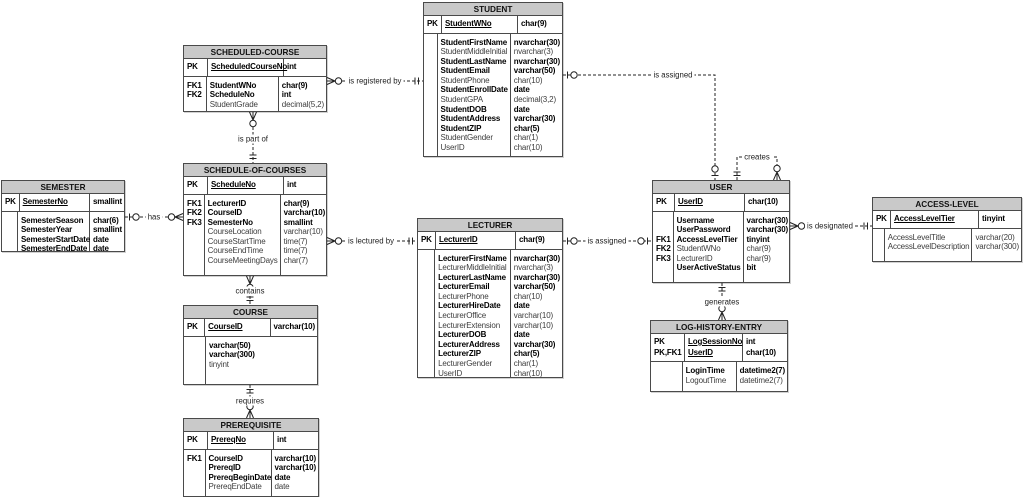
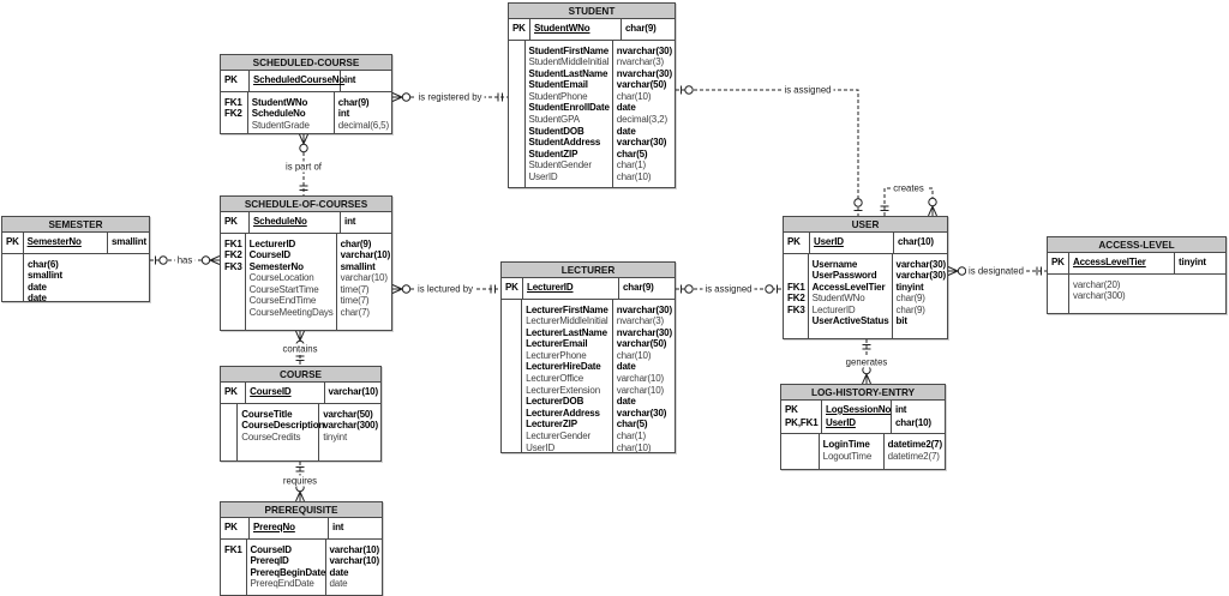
  SCHEDULED-COURSE
  PK
  ScheduledCourseNo
  int
  FK1
  FK2
  StudentWNo
  ScheduleNo
  StudentGrade
  char(9)
  int
- decimal(5,2)
+ decimal(6,5)
  STUDENT
  PK
  StudentWNo
  char(9)
  StudentFirstName
  StudentMiddleInitial
  StudentLastName
  StudentEmail
  StudentPhone
  StudentEnrollDate
  StudentGPA
  StudentDOB
  StudentAddress
  StudentZIP
  StudentGender
  UserID
  nvarchar(30)
  nvarchar(3)
  nvarchar(30)
  varchar(50)
  char(10)
  date
  decimal(3,2)
  date
  varchar(30)
  char(5)
  char(1)
  char(10)
  SCHEDULE-OF-COURSES
  PK
  ScheduleNo
  int
  FK1
  FK2
  FK3
  LecturerID
  CourseID
  SemesterNo
  CourseLocation
  CourseStartTime
  CourseEndTime
  CourseMeetingDays
  char(9)
  varchar(10)
  smallint
  varchar(10)
  time(7)
  time(7)
  char(7)
  SEMESTER
  PK
  SemesterNo
  smallint
- SemesterSeason
- SemesterYear
- SemesterStartDate
- SemesterEndDate
  char(6)
  smallint
  date
  date
  COURSE
  PK
  CourseID
  varchar(10)
+ CourseTitle
+ CourseDescription
+ CourseCredits
  varchar(50)
  varchar(300)
  tinyint
  PREREQUISITE
  PK
  PrereqNo
  int
  FK1
  CourseID
  PrereqID
  PrereqBeginDate
  PrereqEndDate
  varchar(10)
  varchar(10)
  date
  date
  LECTURER
  PK
  LecturerID
  char(9)
  LecturerFirstName
  LecturerMiddleInitial
  LecturerLastName
  LecturerEmail
  LecturerPhone
  LecturerHireDate
  LecturerOffice
  LecturerExtension
  LecturerDOB
  LecturerAddress
  LecturerZIP
  LecturerGender
  UserID
  nvarchar(30)
  nvarchar(3)
  nvarchar(30)
  varchar(50)
  char(10)
  date
  varchar(10)
  varchar(10)
  date
  varchar(30)
  char(5)
  char(1)
  char(10)
  USER
  PK
  UserID
  char(10)
  FK1
  FK2
  FK3
  Username
  UserPassword
  AccessLevelTier
  StudentWNo
  LecturerID
  UserActiveStatus
  varchar(30)
  varchar(30)
  tinyint
  char(9)
  char(9)
  bit
  ACCESS-LEVEL
  PK
  AccessLevelTier
  tinyint
- AccessLevelTitle
- AccessLevelDescription
  varchar(20)
  varchar(300)
  LOG-HISTORY-ENTRY
  PK
  PK,FK1
  LogSessionNo
  UserID
  int
  char(10)
  LoginTime
  LogoutTime
  datetime2(7)
  datetime2(7)
  is registered by
  is part of
  has
  contains
  requires
  is lectured by
  is assigned
  is assigned
  creates
  is designated
  generates
